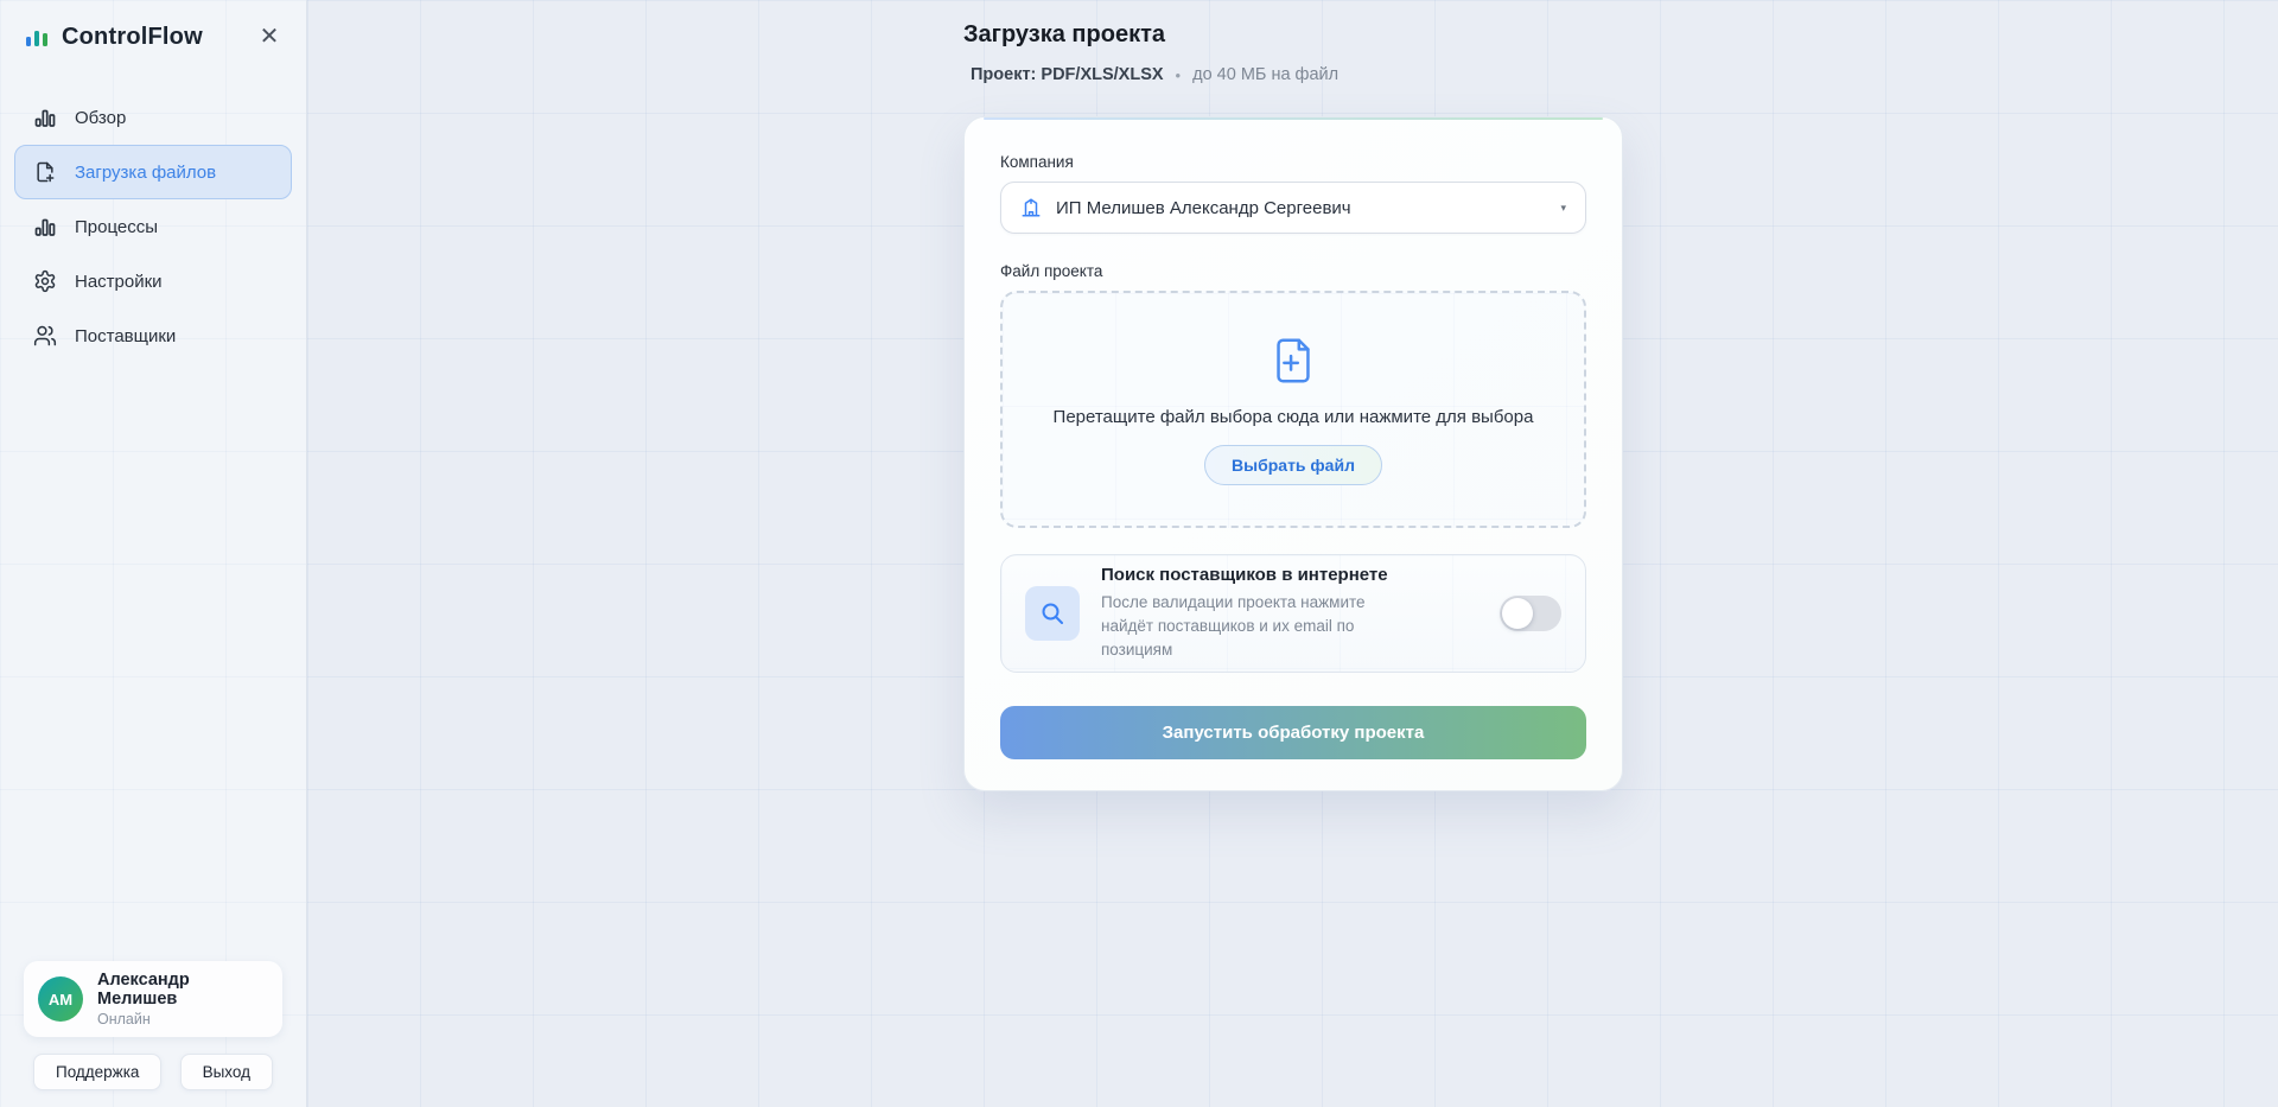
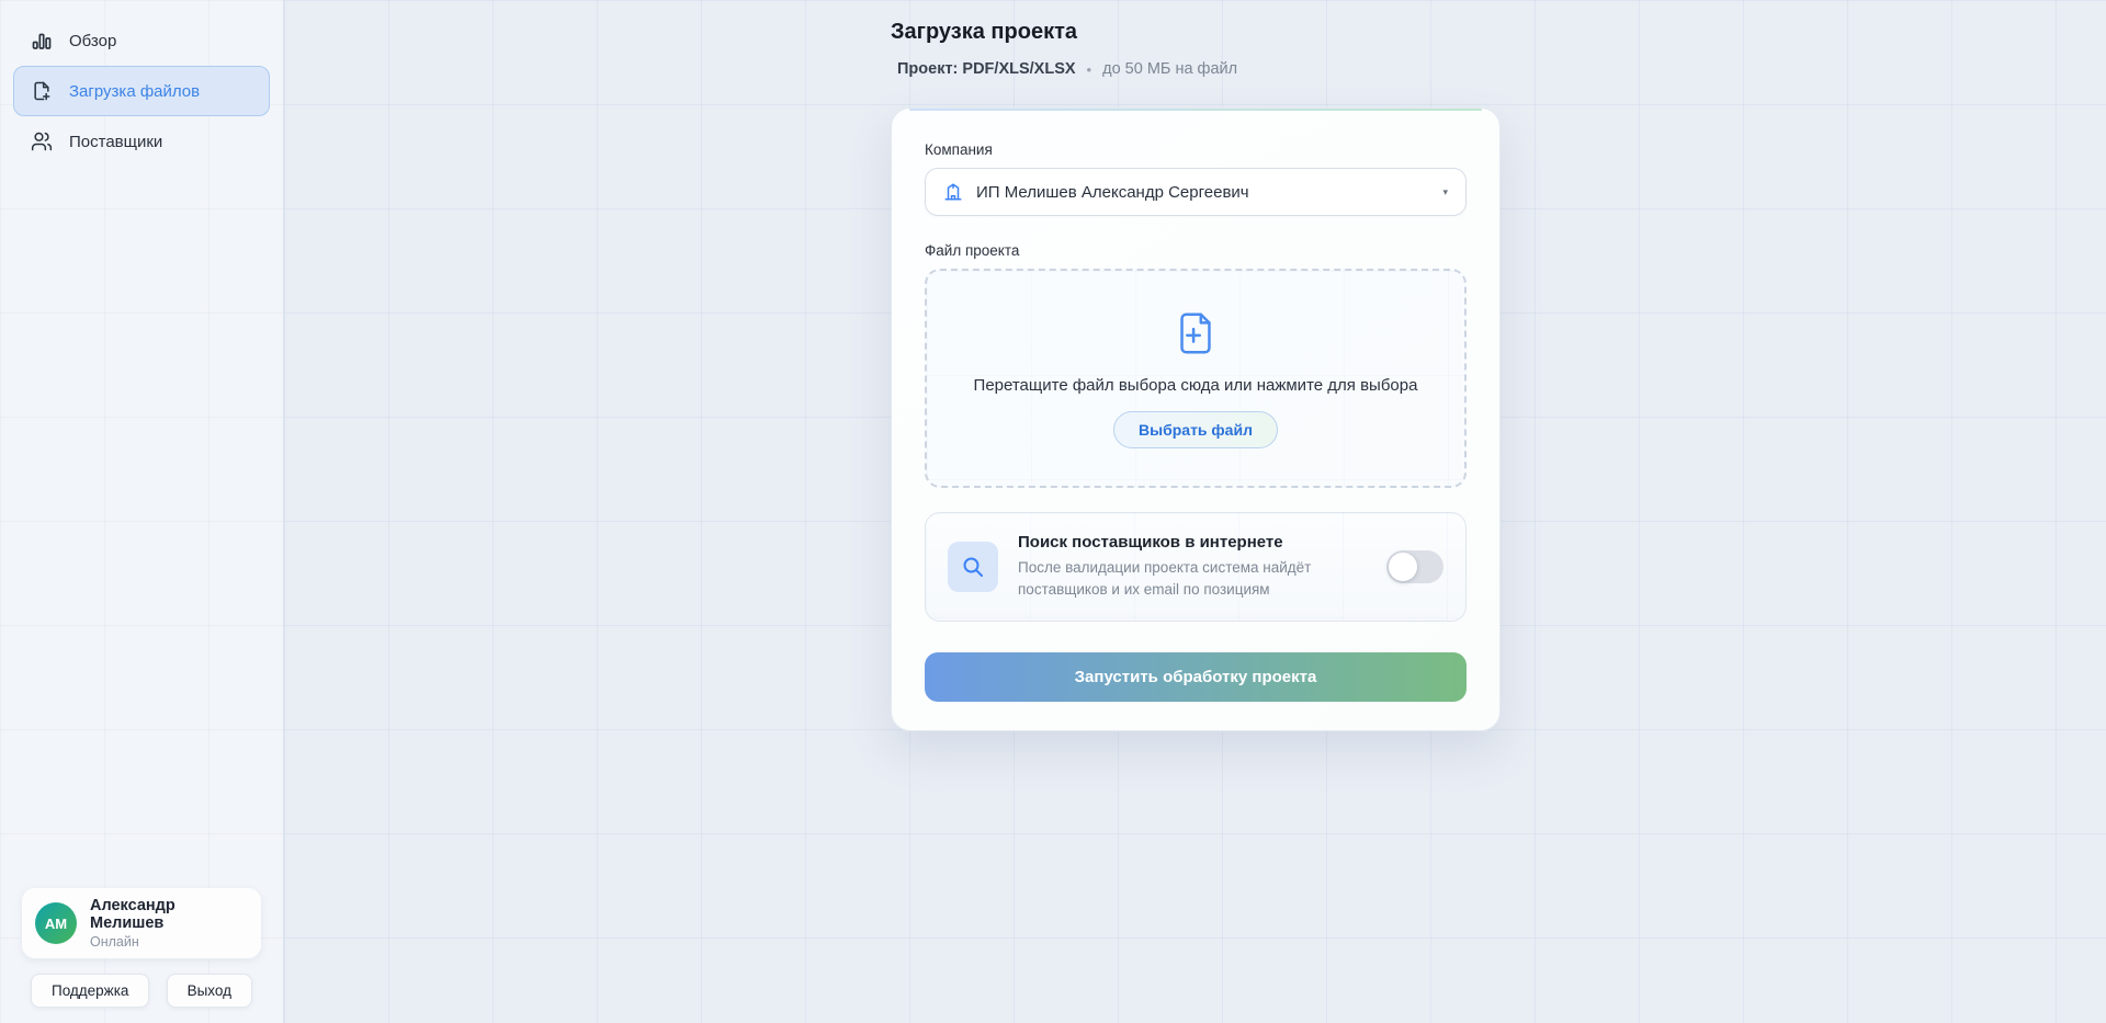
- ControlFlow
- ✕
  Обзор
  Загрузка файлов
- Процессы
- Настройки
  Поставщики
  АМ
  Александр Мелишев
  Онлайн
  Поддержка
  Выход
  Загрузка проекта
  Проект: PDF/XLS/XLSX
  •
- до 40 МБ на файл
+ до 50 МБ на файл
  Компания
  ИП Мелишев Александр Сергеевич
  ▾
  Файл проекта
  Перетащите файл выбора сюда или нажмите для выбора
  Выбрать файл
  Поиск поставщиков в интернете
- После валидации проекта нажмите найдёт поставщиков и их email по позициям
+ После валидации проекта система найдёт поставщиков и их email по позициям
  Запустить обработку проекта
